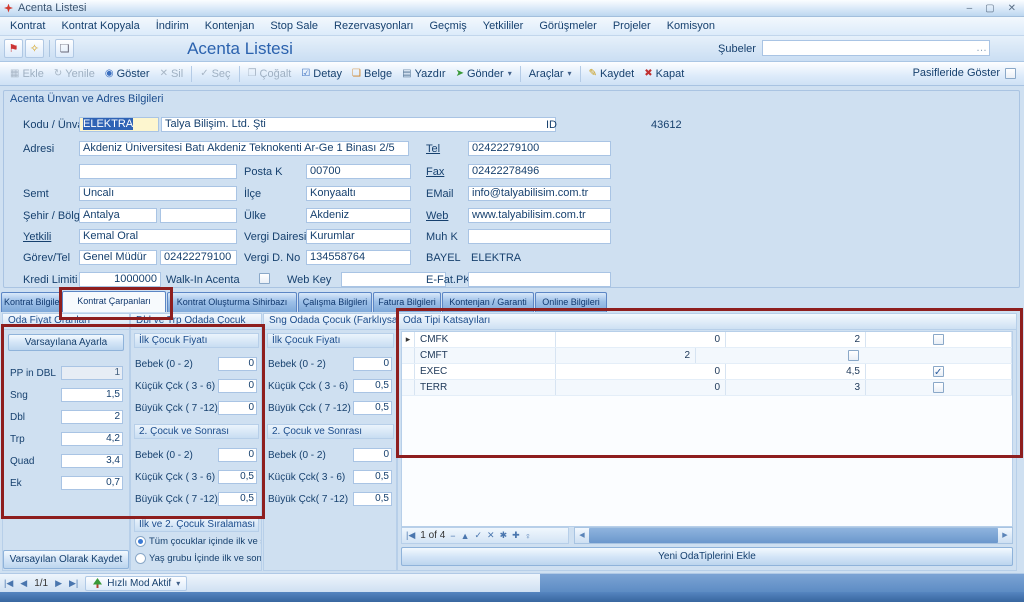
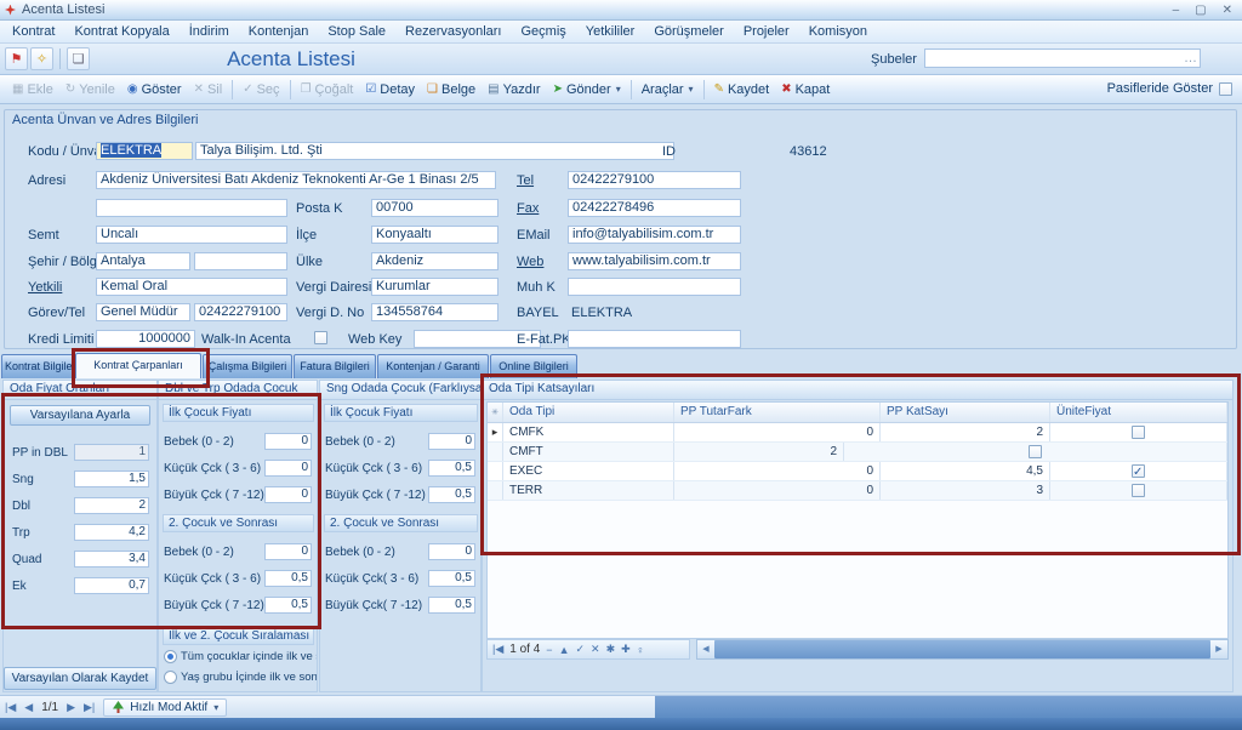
  Acenta Listesi
  –
  ▢
  ✕
  Kontrat
  Kontrat Kopyala
  İndirim
  Kontenjan
  Stop Sale
  Rezervasyonları
  Geçmiş
  Yetkililer
  Görüşmeler
  Projeler
  Komisyon
  ⚑
  ✧
  ❏
  Acenta Listesi
  Şubeler
  …
  ▦
  Ekle
  ↻
  Yenile
  ◉
  Göster
  ✕
  Sil
  ✓
  Seç
  ❐
  Çoğalt
  ☑
  Detay
  ❏
  Belge
  ▤
  Yazdır
  ➤
  Gönder
  ▾
  Araçlar
  ▾
  ✎
  Kaydet
  ✖
  Kapat
  Pasifleride Göster
  Acenta Ünvan ve Adres Bilgileri
  Kodu / Ünv
  ELEKTRA
  Talya Bilişim. Ltd. Şti
  ID
  43612
  Adresi
  Akdeniz Üniversitesi Batı Akdeniz Teknokenti Ar-Ge 1 Binası 2/5
  Tel
  02422279100
  Posta K
  00700
  Fax
  02422278496
  Semt
  Uncalı
  İlçe
  Konyaaltı
  EMail
  info@talyabilisim.com.tr
  Şehir / Bölg
  Antalya
  Ülke
  Akdeniz
  Web
  www.talyabilisim.com.tr
  Yetkili
  Kemal Oral
  Vergi Daires
  Kurumlar
  Muh K
  Görev/Tel
  Genel Müdür
  02422279100
  Vergi D. No
  134558764
  BAYEL
  ELEKTRA
  Kredi Limiti
  1000000
  Walk-In Acenta
  Web Key
  E-Fat.PK
  Kontrat Bilgile
  Kontrat Çarpanları
- Kontrat Oluşturma Sihirbazı
  Çalışma Bilgileri
  Fatura Bilgileri
  Kontenjan / Garanti
  Online Bilgileri
  Oda Fiyat Oranları
  Varsayılana Ayarla
  PP in DBL
  1
  Sng
  1,5
  Dbl
  2
  Trp
  4,2
  Quad
  3,4
  Ek
  0,7
  Varsayılan Olarak Kaydet
  Dbl ve Trp Odada Çocuk
  İlk Çocuk Fiyatı
  Bebek (0 - 2)
  0
  Küçük Çck ( 3 - 6)
  0
  Büyük Çck ( 7 -12)
  0
  2. Çocuk ve Sonrası
  Bebek (0 - 2)
  0
  Küçük Çck ( 3 - 6)
  0,5
  Büyük Çck ( 7 -12)
  0,5
  İlk ve 2. Çocuk Sıralaması
  Tüm çocuklar içinde ilk ve
  Yaş grubu İçinde ilk ve son
  Sng Odada Çocuk (Farklıysa
  İlk Çocuk Fiyatı
  Bebek (0 - 2)
  0
  Küçük Çck ( 3 - 6)
  0,5
  Büyük Çck ( 7 -12)
  0,5
  2. Çocuk ve Sonrası
  Bebek (0 - 2)
  0
  Küçük Çck( 3 - 6)
  0,5
  Büyük Çck( 7 -12)
  0,5
  Oda Tipi Katsayıları
+ Oda Tipi
+ PP TutarFark
+ PP KatSayı
+ ÜniteFiyat
  CMFK
  0
  2
  CMFT
  2
  EXEC
  0
  4,5
  TERR
  0
  3
  |◀
  1 of 4
  −
  ▲
  ✓
  ✕
  ✱
  ✚
  ♀
- Yeni OdaTiplerini Ekle
  |◀
  ◀
  1/1
  ▶
  ▶|
  Hızlı Mod Aktif
  ▾
